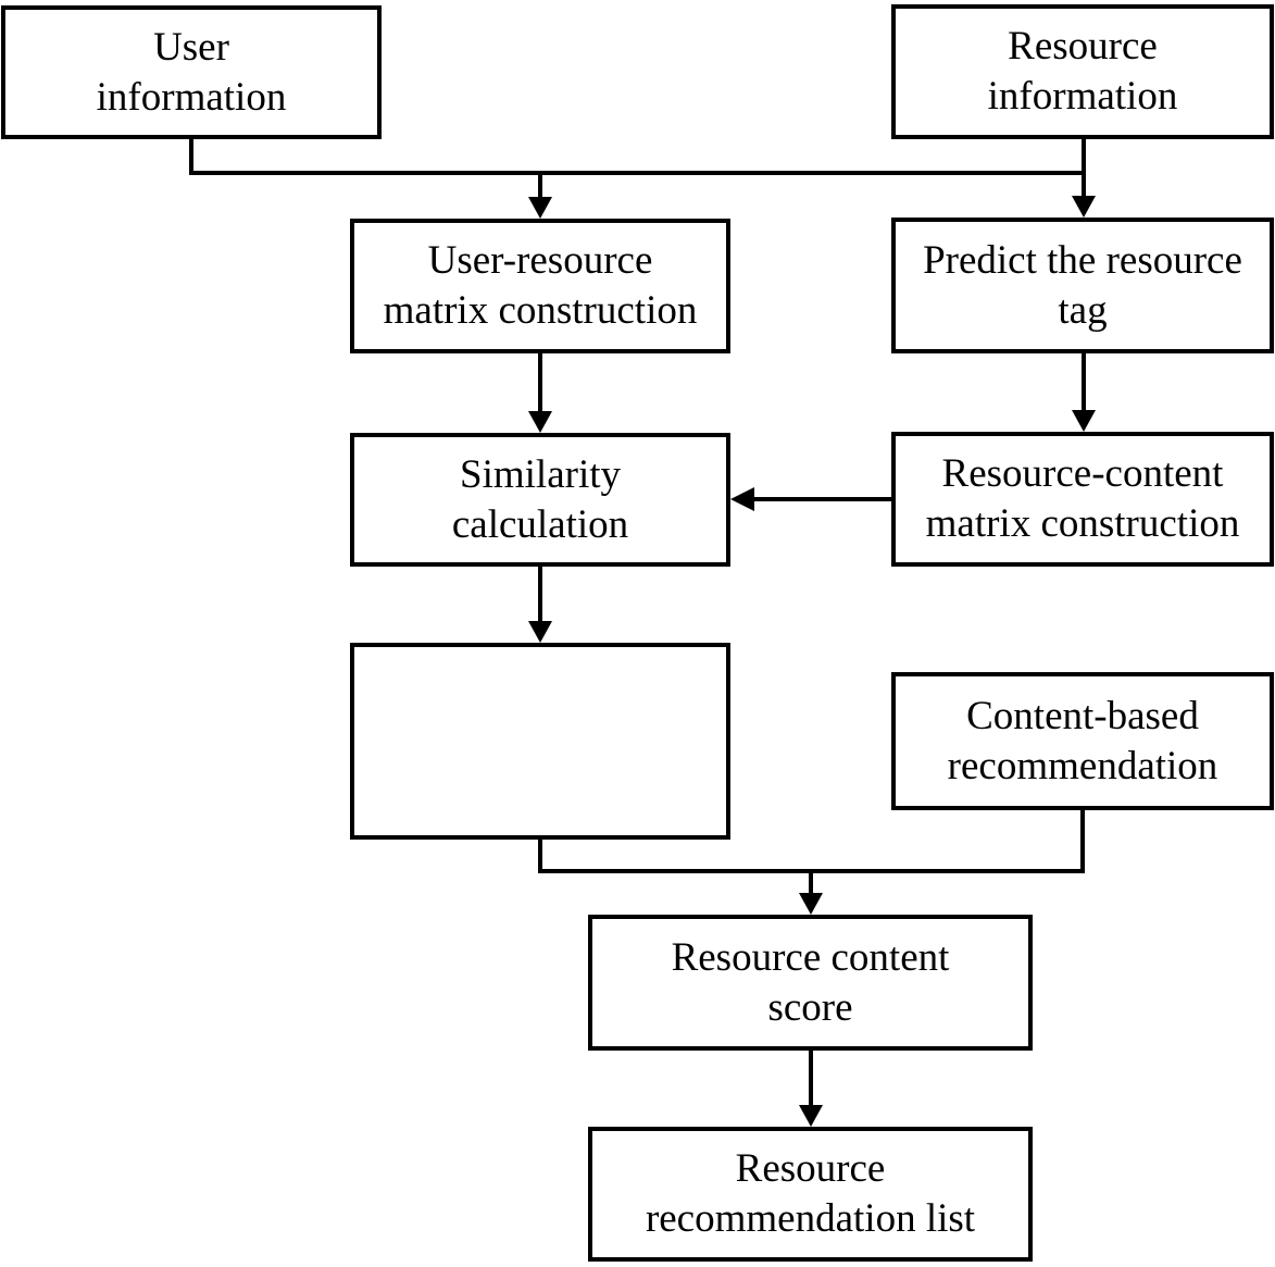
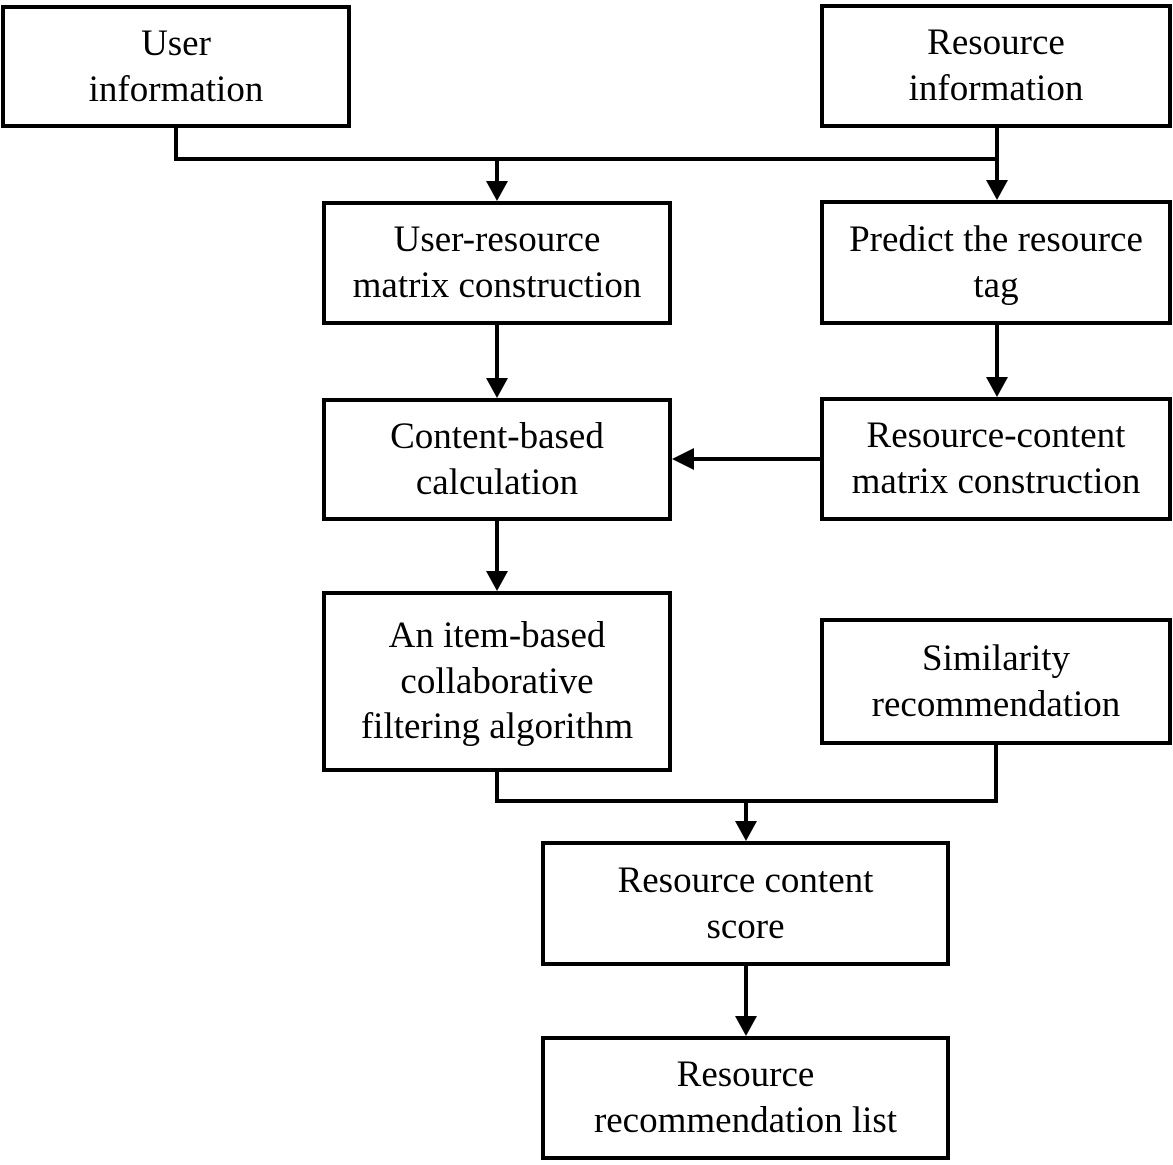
  User
  information
  Resource
  information
  User-resource
  matrix construction
  Predict the resource
  tag
- Similarity
+ Content-based
  calculation
  Resource-content
  matrix construction
+ An item-based
+ collaborative
+ filtering algorithm
- Content-based
+ Similarity
  recommendation
  Resource content
  score
  Resource
  recommendation list
